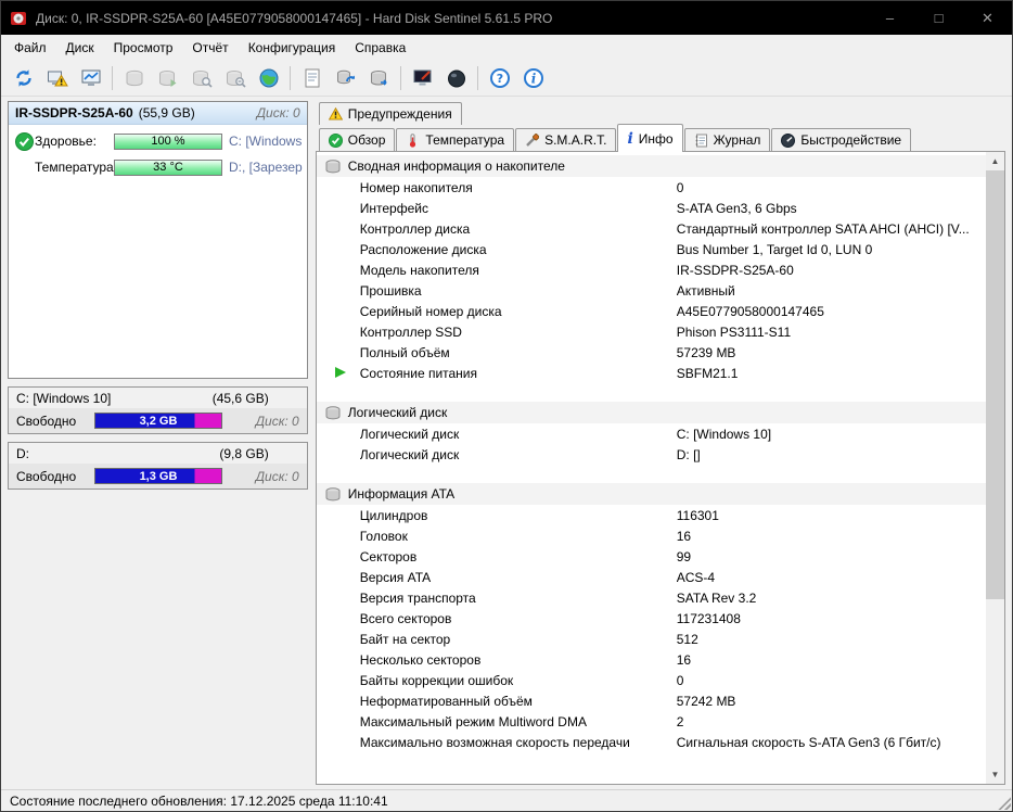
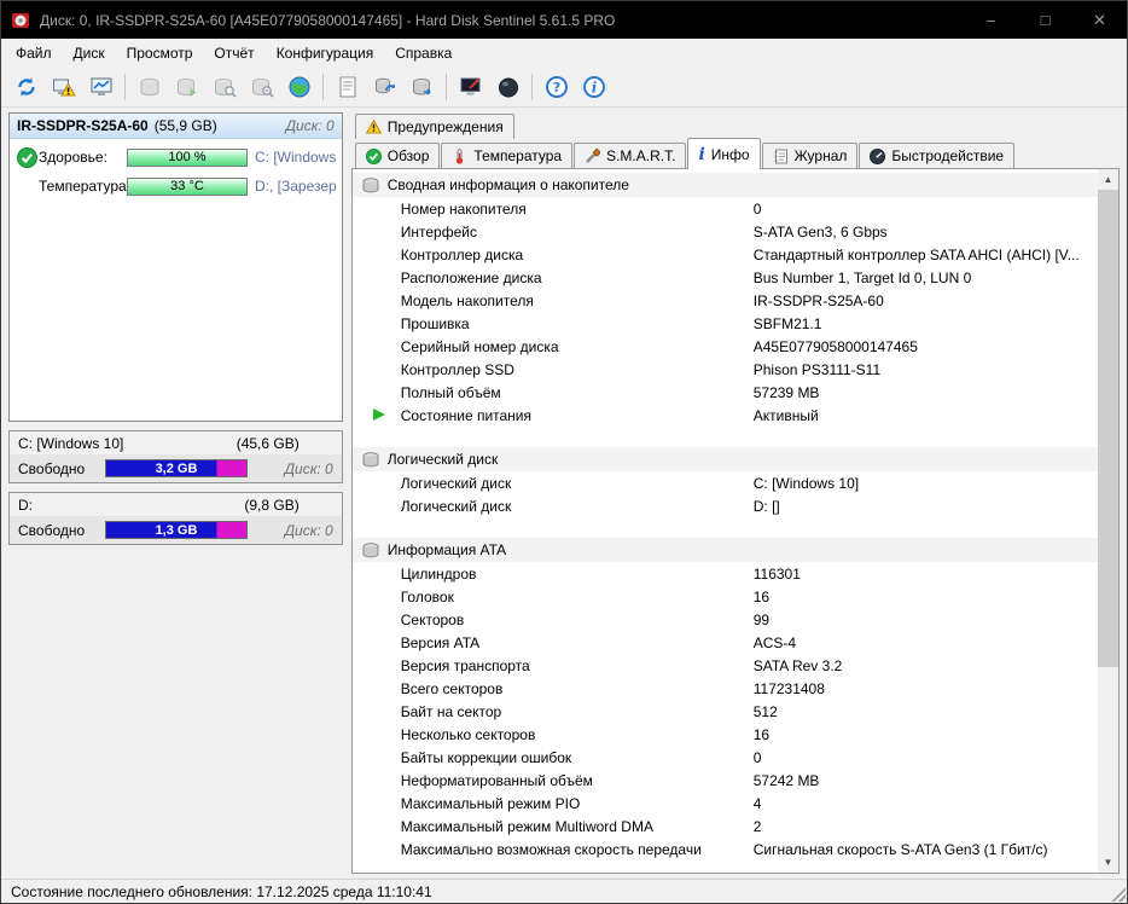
  Диск: 0, IR-SSDPR-S25A-60 [A45E0779058000147465] - Hard Disk Sentinel 5.61.5 PRO
  –
  □
  ✕
  Файл
  Диск
  Просмотр
  Отчёт
  Конфигурация
  Справка
  ?
  i
  IR-SSDPR-S25A-60
  (55,9 GB)
  Диск: 0
  Здоровье:
  100 %
  C: [Windows
  Температура
  33 °C
  D:, [Зарезер
  C: [Windows 10]
  (45,6 GB)
  Свободно
  3,2 GB
  Диск: 0
  D:
  (9,8 GB)
  Свободно
  1,3 GB
  Диск: 0
  Предупреждения
  Обзор
  Температура
  S.M.A.R.T.
  i
  Инфо
  Журнал
  Быстродействие
  Сводная информация о накопителе
  Номер накопителя
  0
  Интерфейс
  S-ATA Gen3, 6 Gbps
  Контроллер диска
  Стандартный контроллер SATA AHCI (AHCI) [V...
  Расположение диска
  Bus Number 1, Target Id 0, LUN 0
  Модель накопителя
  IR-SSDPR-S25A-60
  Прошивка
- Активный
+ SBFM21.1
  Серийный номер диска
  A45E0779058000147465
  Контроллер SSD
  Phison PS3111-S11
  Полный объём
  57239 MB
  Состояние питания
- SBFM21.1
+ Активный
  Логический диск
  Логический диск
  C: [Windows 10]
  Логический диск
  D: []
  Информация ATA
  Цилиндров
  116301
  Головок
  16
  Секторов
  99
  Версия ATA
  ACS-4
  Версия транспорта
  SATA Rev 3.2
  Всего секторов
  117231408
  Байт на сектор
  512
  Несколько секторов
  16
  Байты коррекции ошибок
  0
  Неформатированный объём
  57242 MB
+ Максимальный режим PIO
+ 4
  Максимальный режим Multiword DMA
  2
  Максимально возможная скорость передачи
- Сигнальная скорость S-ATA Gen3 (6 Гбит/с)
+ Сигнальная скорость S-ATA Gen3 (1 Гбит/с)
  ▲
  ▼
  Состояние последнего обновления: 17.12.2025 среда 11:10:41
